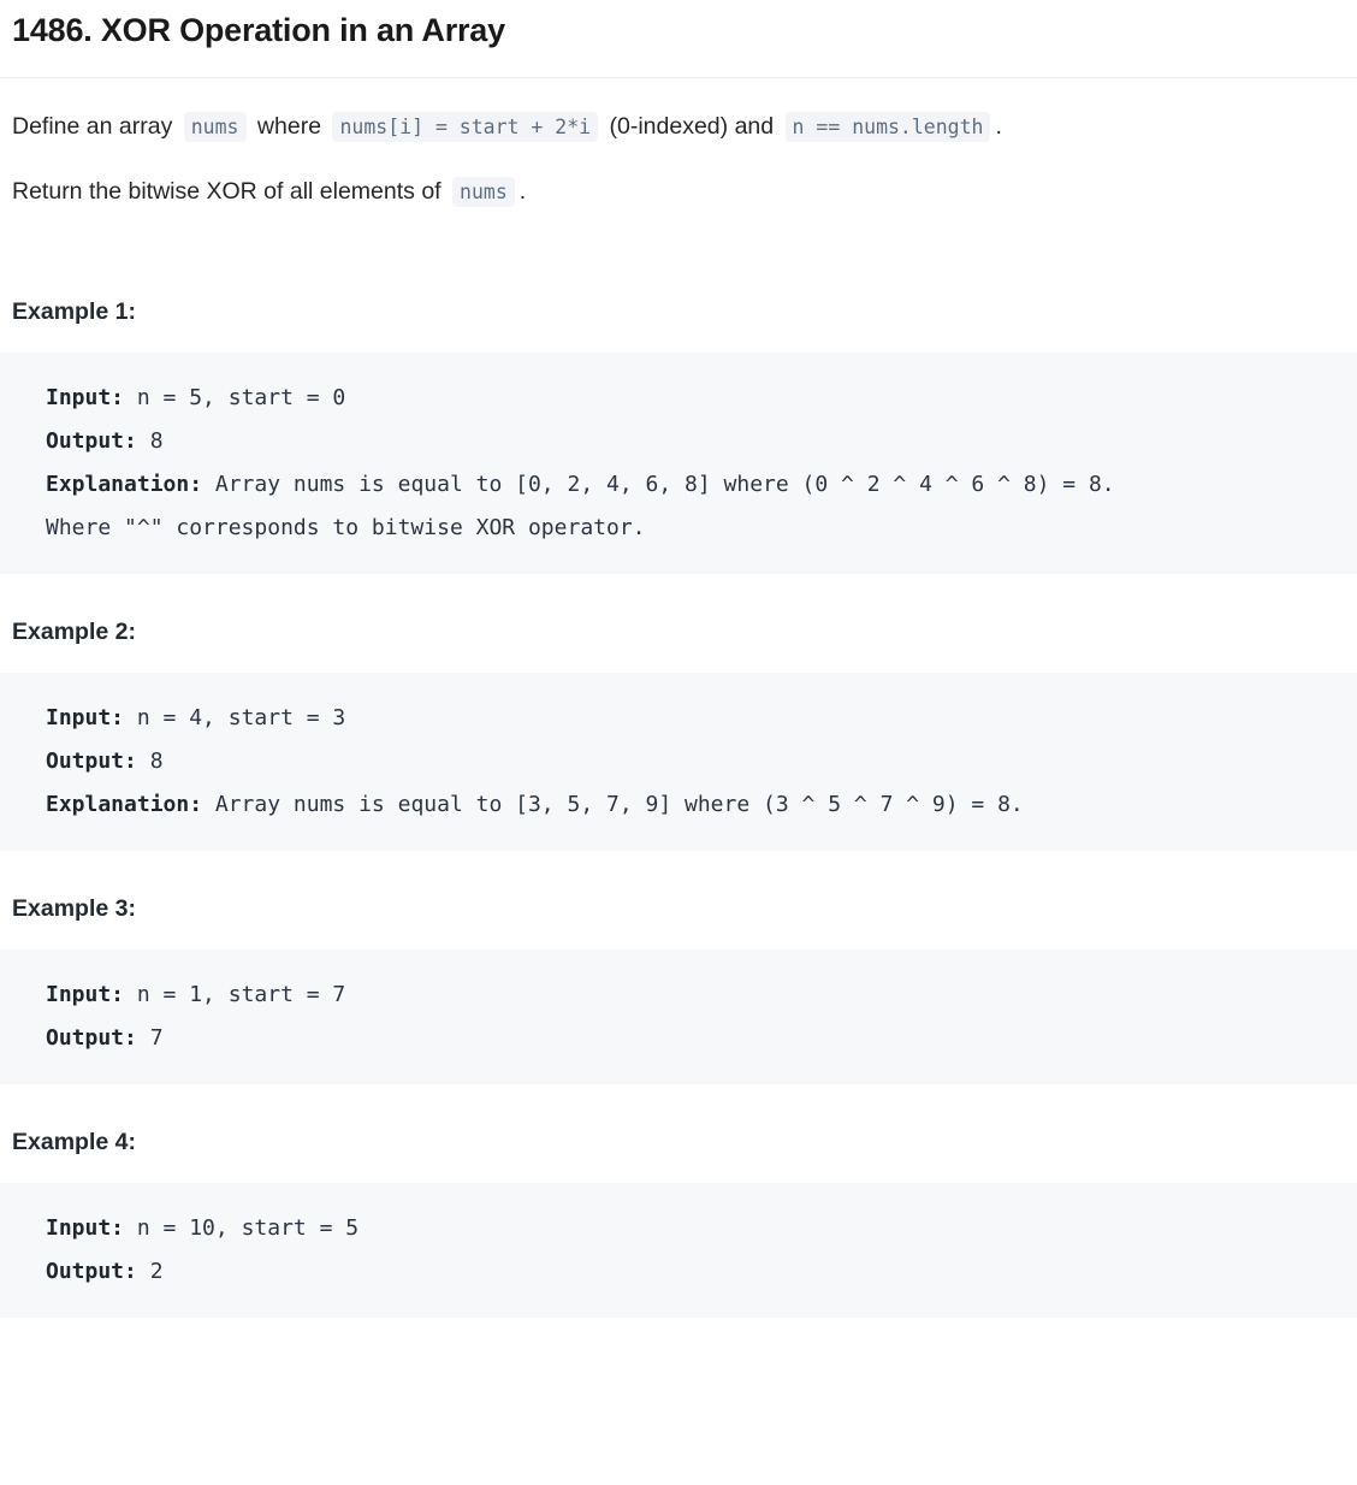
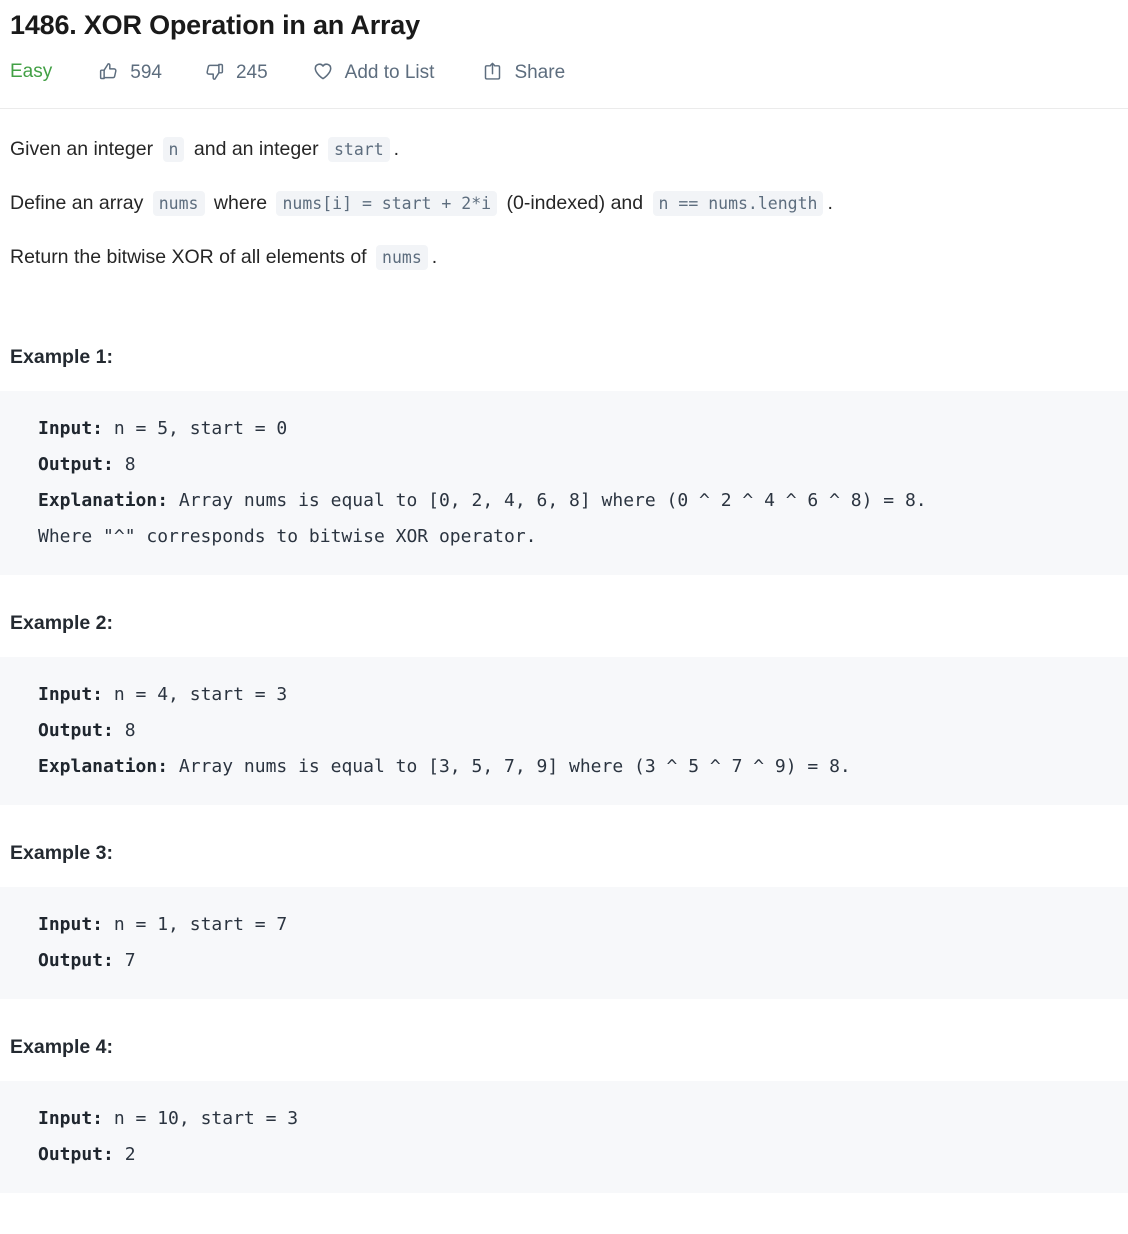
  1486. XOR Operation in an Array
+ Easy
+ 594
+ 245
+ Add to List
+ Share
+ Given an integer n and an integer start .
  Define an array nums where nums[i] = start + 2*i (0-indexed) and n == nums.length .
  Return the bitwise XOR of all elements of nums .
  Example 1:
  Input: n = 5, start = 0 Output: 8 Explanation: Array nums is equal to [0, 2, 4, 6, 8] where (0 ^ 2 ^ 4 ^ 6 ^ 8) = 8.
  Where "^" corresponds to bitwise XOR operator.
  Example 2:
  Input: n = 4, start = 3 Output: 8 Explanation: Array nums is equal to [3, 5, 7, 9] where (3 ^ 5 ^ 7 ^ 9) = 8.
  Example 3:
  Input: n = 1, start = 7 Output: 7
  Example 4:
- Input: n = 10, start = 5 Output: 2
+ Input: n = 10, start = 3 Output: 2
